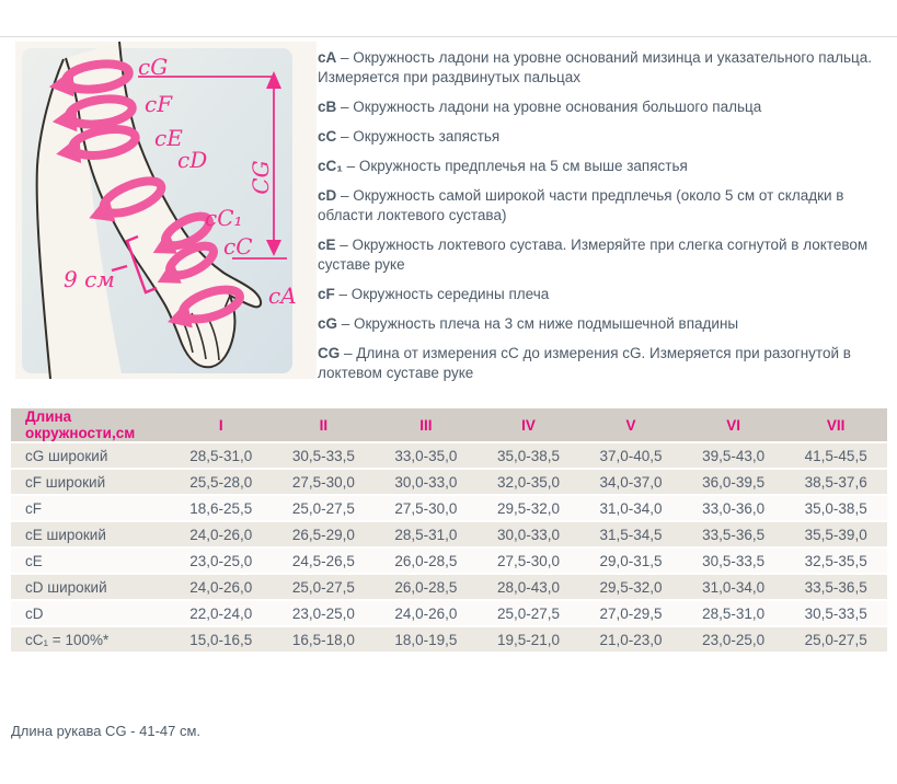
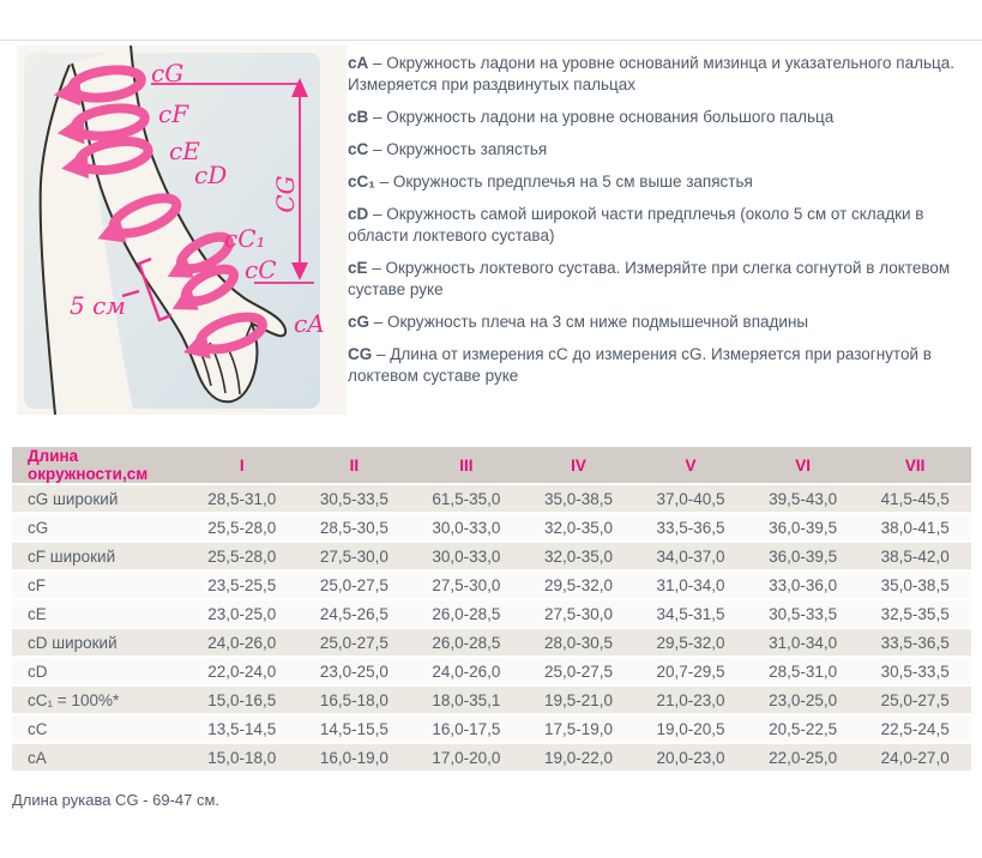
  cG
  cF
  cE
  cD
  cC₁
  cC
  cA
- 9 см
+ 5 см
  cA – Окружность ладони на уровне оснований мизинца и указательного пальца. Измеряется при раздвинутых пальцах
  cB – Окружность ладони на уровне основания большого пальца
  cC – Окружность запястья
  cC₁ – Окружность предплечья на 5 см выше запястья
  cD – Окружность самой широкой части предплечья (около 5 см от складки в области локтевого сустава)
  cE – Окружность локтевого сустава. Измеряйте при слегка согнутой в локтевом суставе руке
- cF – Окружность середины плеча
  cG – Окружность плеча на 3 см ниже подмышечной впадины
  CG – Длина от измерения cC до измерения cG. Измеряется при разогнутой в локтевом суставе руке
  Длина окружности,см	I	II	III	IV	V	VI	VII
- cG широкий	28,5-31,0	30,5-33,5	33,0-35,0	35,0-38,5	37,0-40,5	39,5-43,0	41,5-45,5
+ cG широкий	28,5-31,0	30,5-33,5	61,5-35,0	35,0-38,5	37,0-40,5	39,5-43,0	41,5-45,5
+ cG	25,5-28,0	28,5-30,5	30,0-33,0	32,0-35,0	33,5-36,5	36,0-39,5	38,0-41,5
- cF широкий	25,5-28,0	27,5-30,0	30,0-33,0	32,0-35,0	34,0-37,0	36,0-39,5	38,5-37,6
+ cF широкий	25,5-28,0	27,5-30,0	30,0-33,0	32,0-35,0	34,0-37,0	36,0-39,5	38,5-42,0
- cF	18,6-25,5	25,0-27,5	27,5-30,0	29,5-32,0	31,0-34,0	33,0-36,0	35,0-38,5
+ cF	23,5-25,5	25,0-27,5	27,5-30,0	29,5-32,0	31,0-34,0	33,0-36,0	35,0-38,5
- cE широкий	24,0-26,0	26,5-29,0	28,5-31,0	30,0-33,0	31,5-34,5	33,5-36,5	35,5-39,0
- cE	23,0-25,0	24,5-26,5	26,0-28,5	27,5-30,0	29,0-31,5	30,5-33,5	32,5-35,5
+ cE	23,0-25,0	24,5-26,5	26,0-28,5	27,5-30,0	34,5-31,5	30,5-33,5	32,5-35,5
- cD широкий	24,0-26,0	25,0-27,5	26,0-28,5	28,0-43,0	29,5-32,0	31,0-34,0	33,5-36,5
+ cD широкий	24,0-26,0	25,0-27,5	26,0-28,5	28,0-30,5	29,5-32,0	31,0-34,0	33,5-36,5
- cD	22,0-24,0	23,0-25,0	24,0-26,0	25,0-27,5	27,0-29,5	28,5-31,0	30,5-33,5
+ cD	22,0-24,0	23,0-25,0	24,0-26,0	25,0-27,5	20,7-29,5	28,5-31,0	30,5-33,5
- cC₁ = 100%*	15,0-16,5	16,5-18,0	18,0-19,5	19,5-21,0	21,0-23,0	23,0-25,0	25,0-27,5
+ cC₁ = 100%*	15,0-16,5	16,5-18,0	18,0-35,1	19,5-21,0	21,0-23,0	23,0-25,0	25,0-27,5
+ cC	13,5-14,5	14,5-15,5	16,0-17,5	17,5-19,0	19,0-20,5	20,5-22,5	22,5-24,5
+ cA	15,0-18,0	16,0-19,0	17,0-20,0	19,0-22,0	20,0-23,0	22,0-25,0	24,0-27,0
- Длина рукава CG - 41-47 см.
+ Длина рукава CG - 69-47 см.
